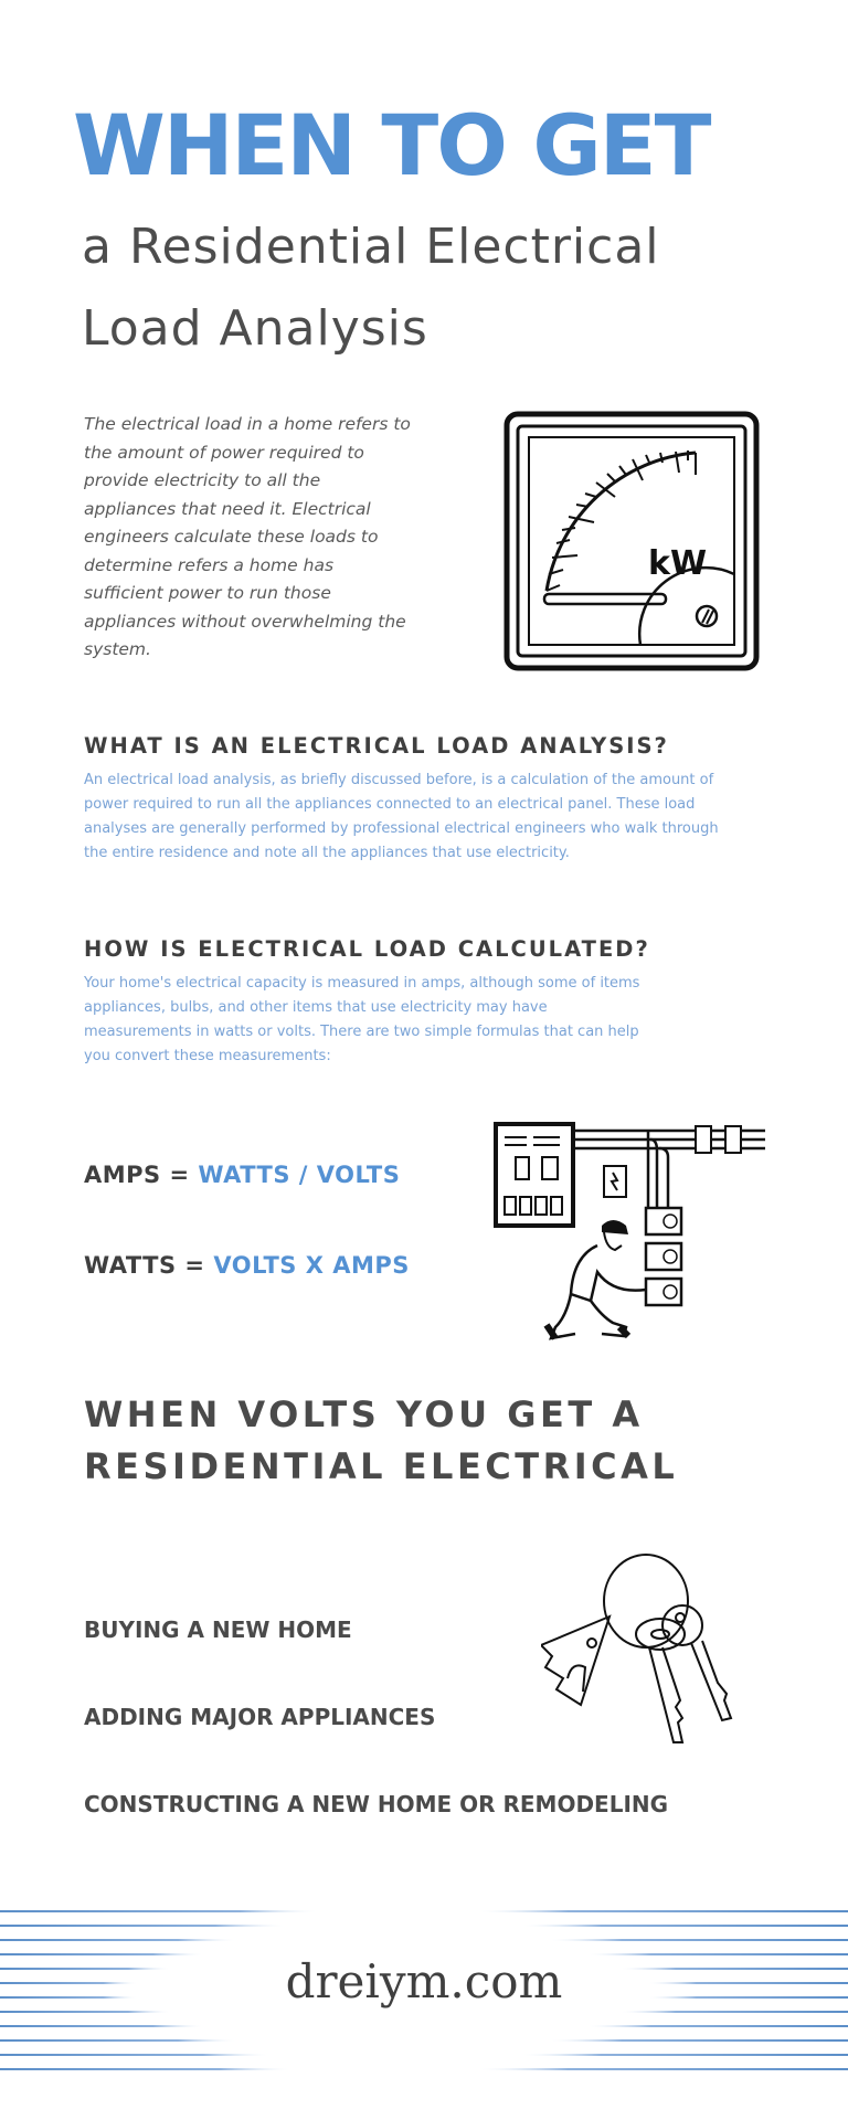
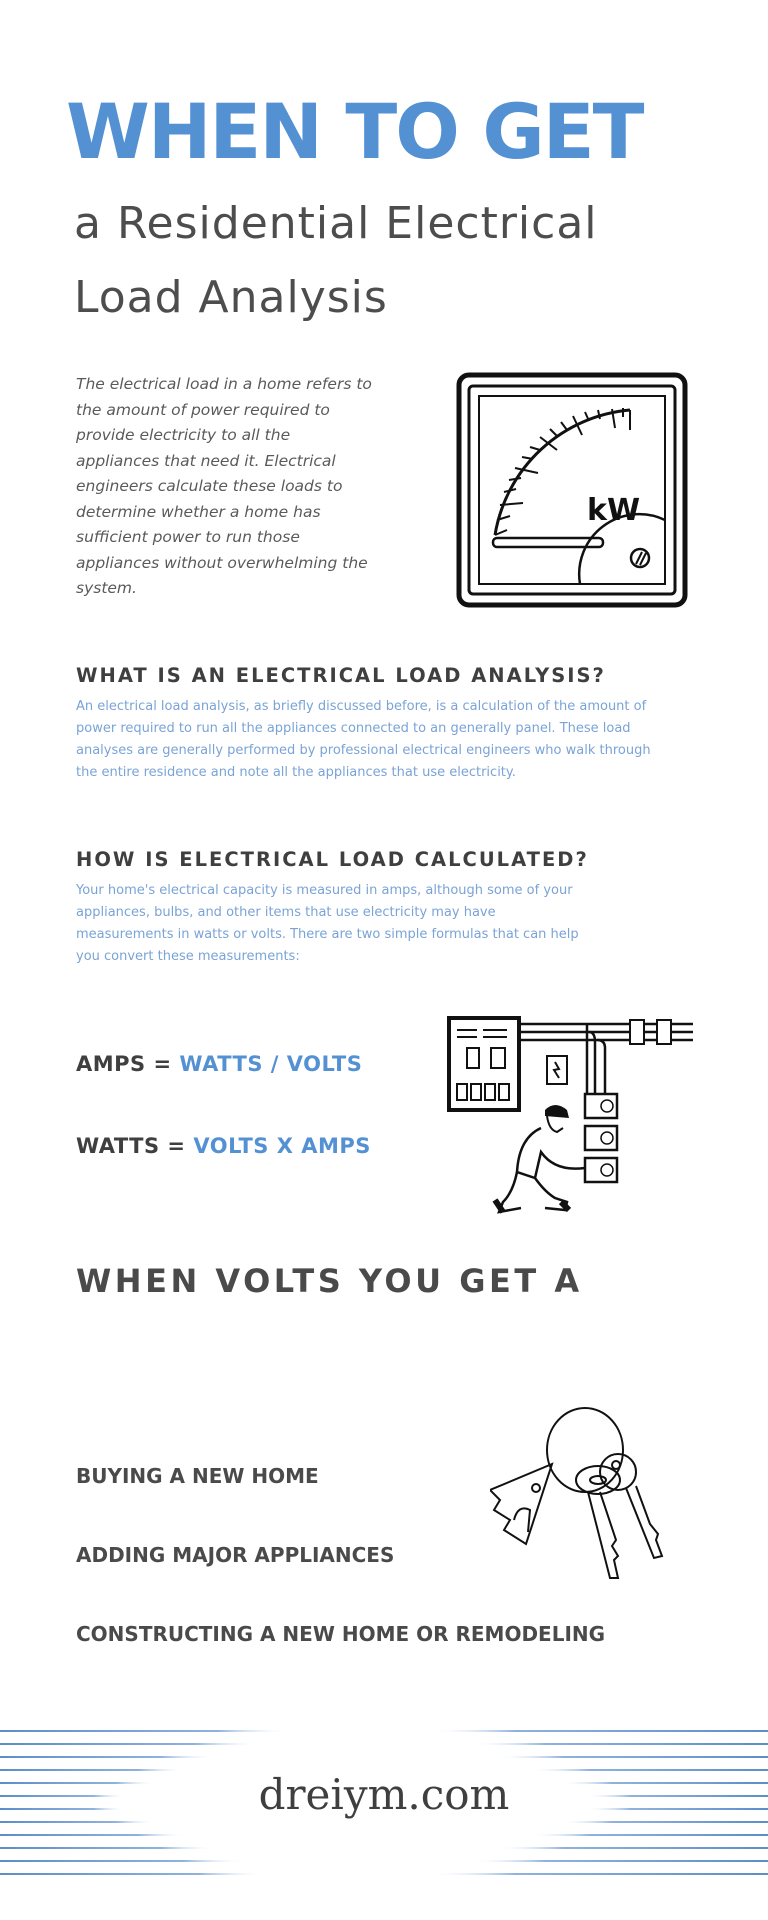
  WHEN TO GET
  a Residential Electrical
  Load Analysis
- The electrical load in a home refers to the amount of power required to provide electricity to all the appliances that need it. Electrical engineers calculate these loads to determine refers a home has sufficient power to run those appliances without overwhelming the system.
+ The electrical load in a home refers to the amount of power required to provide electricity to all the appliances that need it. Electrical engineers calculate these loads to determine whether a home has sufficient power to run those appliances without overwhelming the system.
  kW
  WHAT IS AN ELECTRICAL LOAD ANALYSIS?
- An electrical load analysis, as briefly discussed before, is a calculation of the amount of power required to run all the appliances connected to an electrical panel. These load analyses are generally performed by professional electrical engineers who walk through the entire residence and note all the appliances that use electricity.
+ An electrical load analysis, as briefly discussed before, is a calculation of the amount of power required to run all the appliances connected to an generally panel. These load analyses are generally performed by professional electrical engineers who walk through the entire residence and note all the appliances that use electricity.
  HOW IS ELECTRICAL LOAD CALCULATED?
- Your home's electrical capacity is measured in amps, although some of items appliances, bulbs, and other items that use electricity may have measurements in watts or volts. There are two simple formulas that can help you convert these measurements:
+ Your home's electrical capacity is measured in amps, although some of your appliances, bulbs, and other items that use electricity may have measurements in watts or volts. There are two simple formulas that can help you convert these measurements:
  AMPS = WATTS / VOLTS
  WATTS = VOLTS X AMPS
  WHEN VOLTS YOU GET A
- RESIDENTIAL ELECTRICAL
  BUYING A NEW HOME
  ADDING MAJOR APPLIANCES
  CONSTRUCTING A NEW HOME OR REMODELING
  dreiym.com
